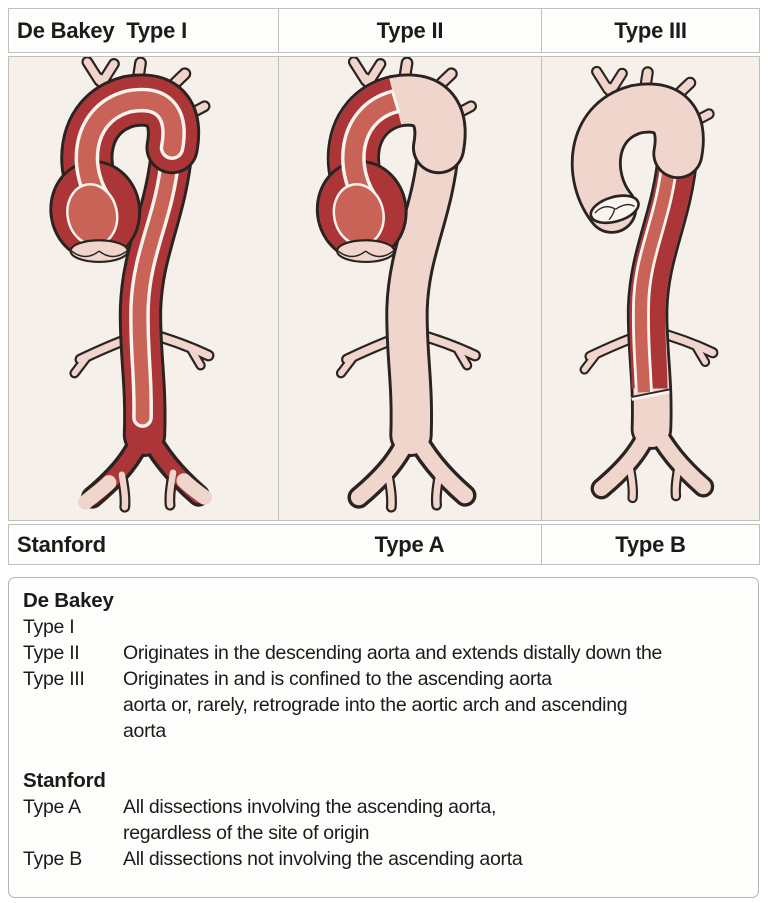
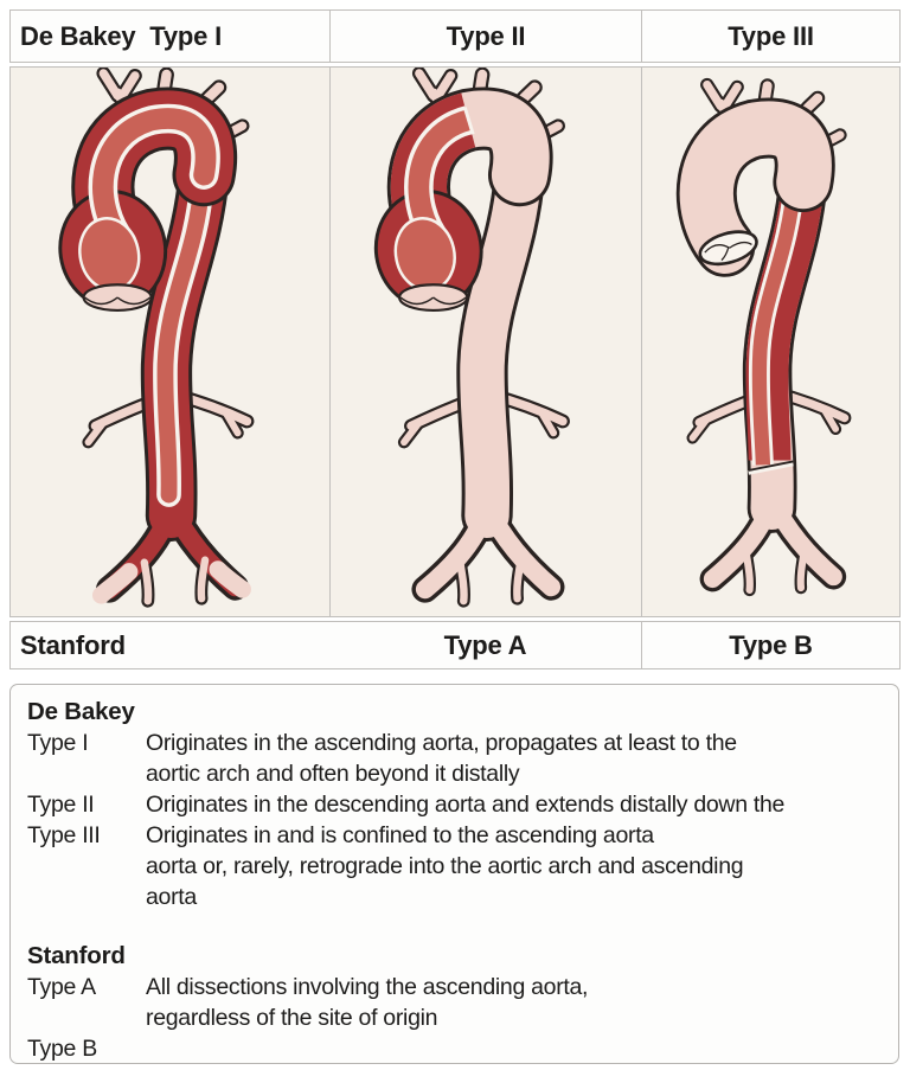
  De Bakey Type I
  Type II
  Type III
  Stanford
  Type A
  Type B
  De Bakey
  Type I
+ Originates in the ascending aorta, propagates at least to the
+ aortic arch and often beyond it distally
  Type II
  Originates in the descending aorta and extends distally down the
  Type III
  Originates in and is confined to the ascending aorta
  aorta or, rarely, retrograde into the aortic arch and ascending
  aorta
  Stanford
  Type A
  All dissections involving the ascending aorta,
  regardless of the site of origin
  Type B
- All dissections not involving the ascending aorta
